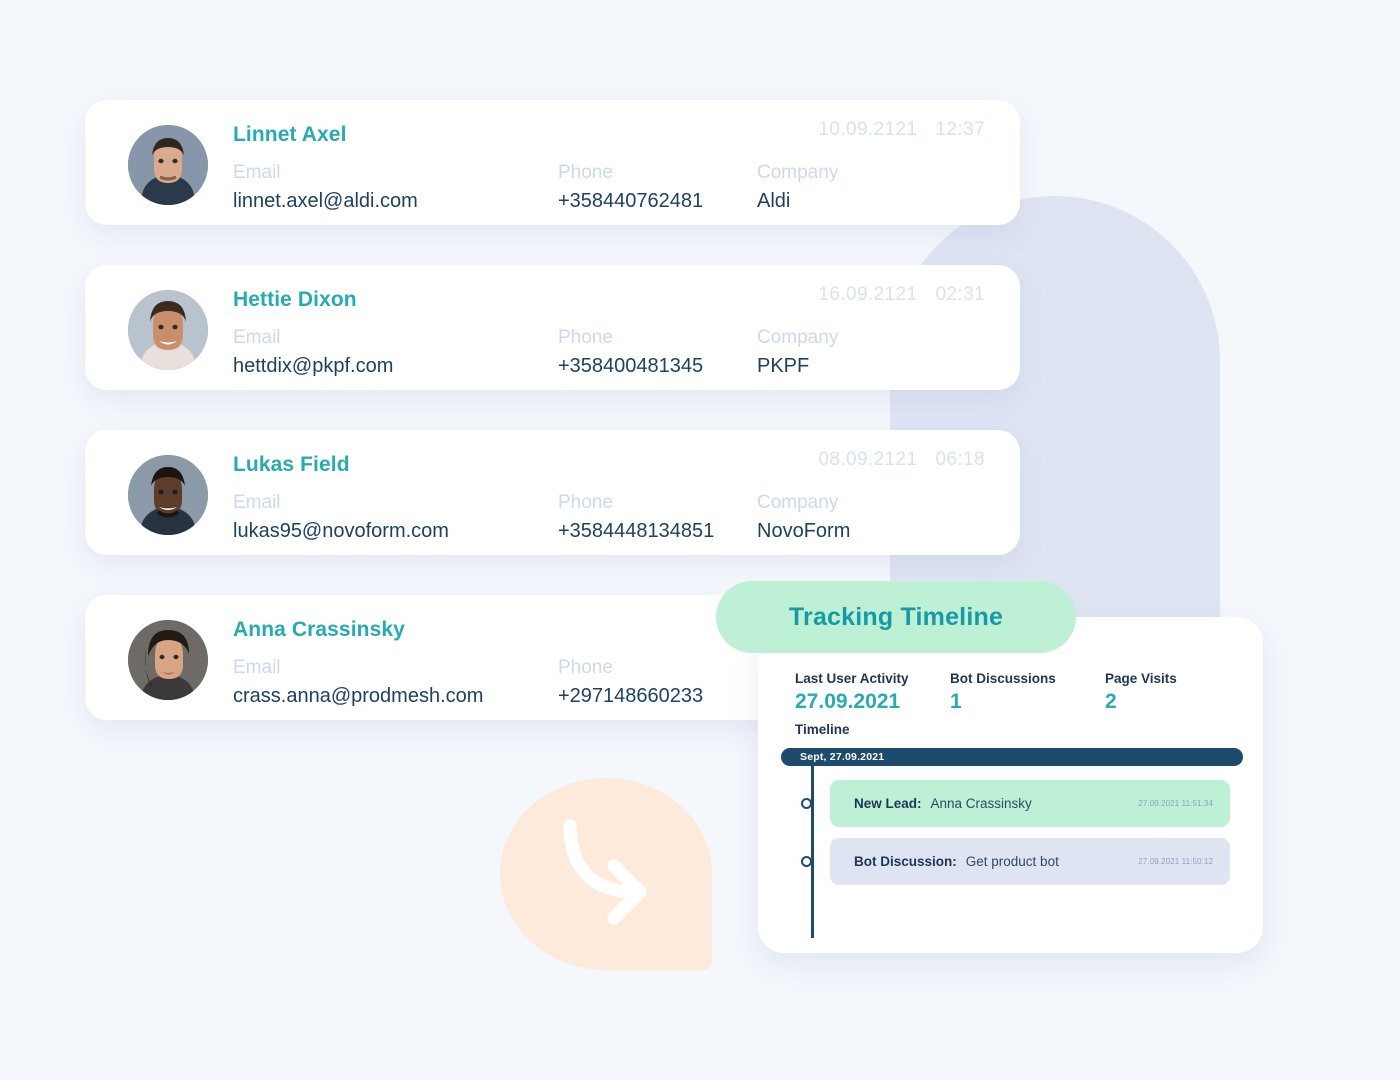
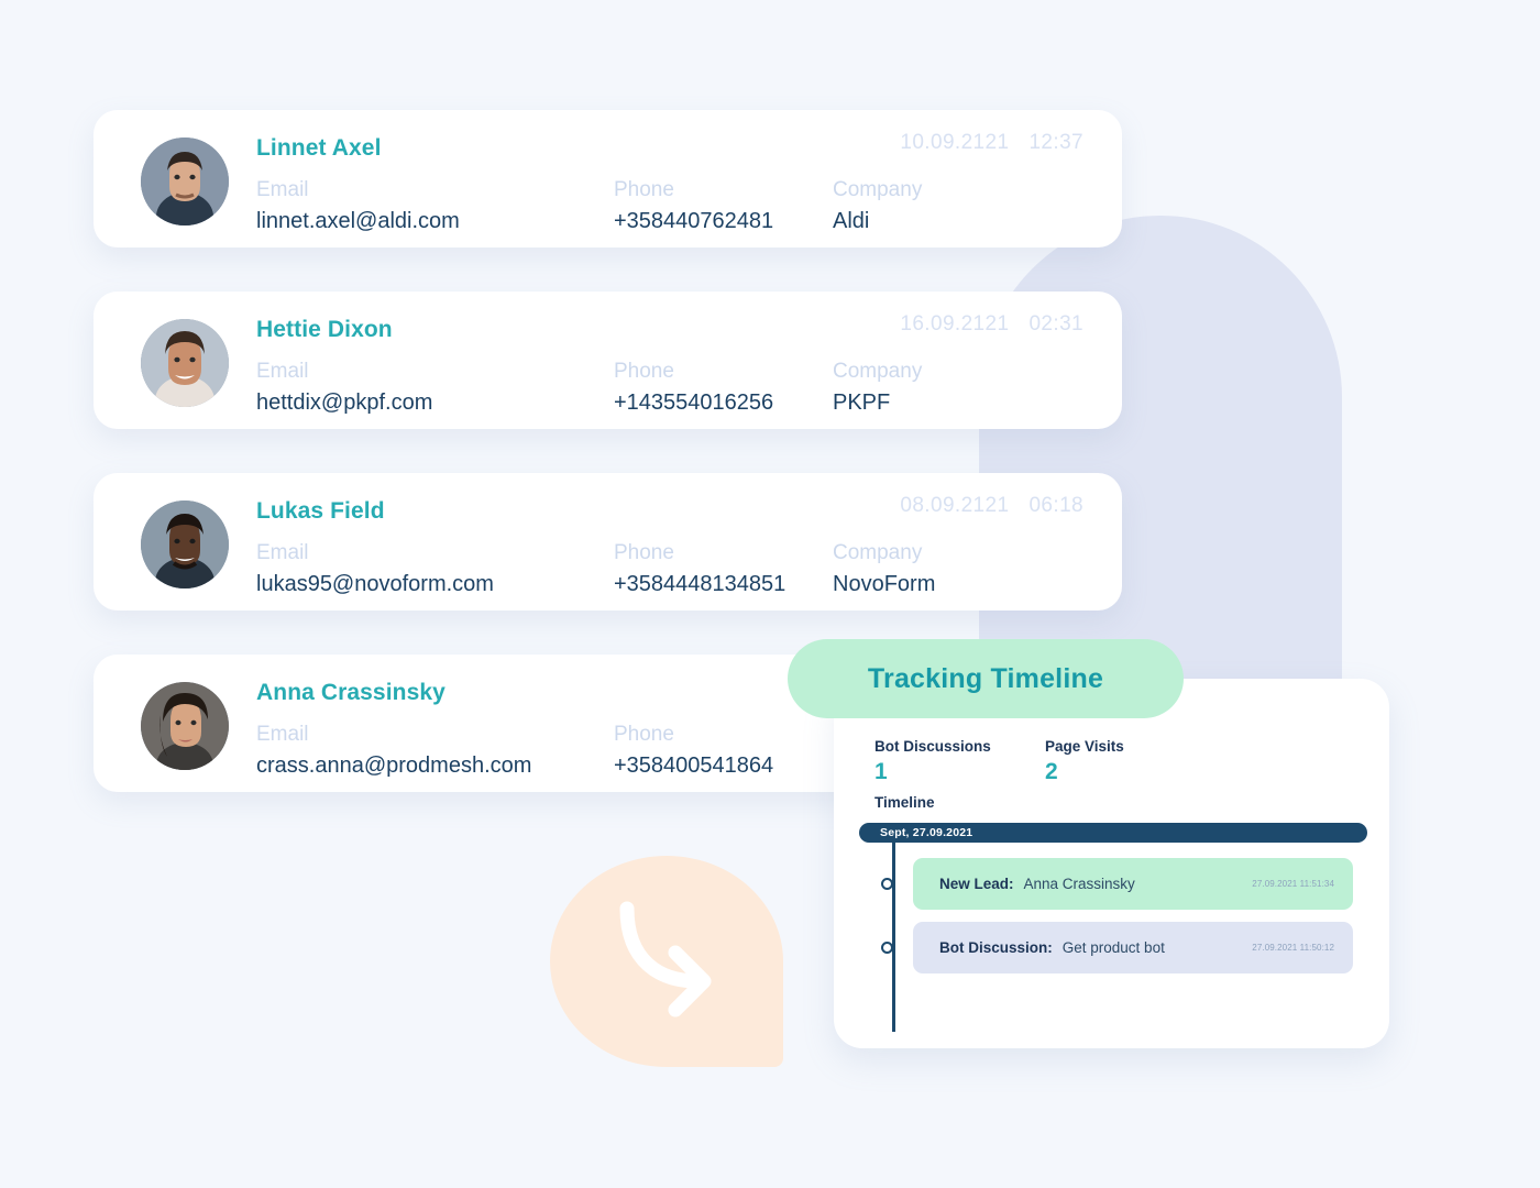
  Linnet Axel
  10.09.2121 12:37
  Email
  linnet.axel@aldi.com
  Phone
  +358440762481
  Company
  Aldi
  Hettie Dixon
  16.09.2121 02:31
  Email
  hettdix@pkpf.com
  Phone
- +358400481345
+ +143554016256
  Company
  PKPF
  Lukas Field
  08.09.2121 06:18
  Email
  lukas95@novoform.com
  Phone
  +3584448134851
  Company
  NovoForm
  Anna Crassinsky
  Email
  crass.anna@prodmesh.com
  Phone
- +297148660233
+ +358400541864
- Last User Activity
- 27.09.2021
  Bot Discussions
  1
  Page Visits
  2
  Timeline
  Sept, 27.09.2021
  New Lead:
  Anna Crassinsky
  27.09.2021 11:51:34
  Bot Discussion:
  Get product bot
  27.09.2021 11:50:12
  Tracking Timeline
